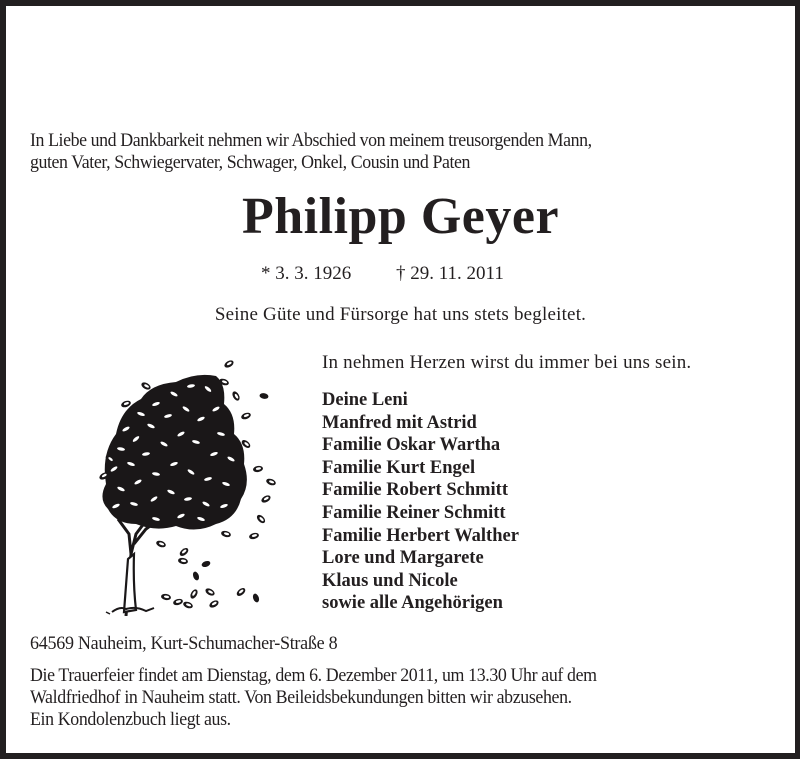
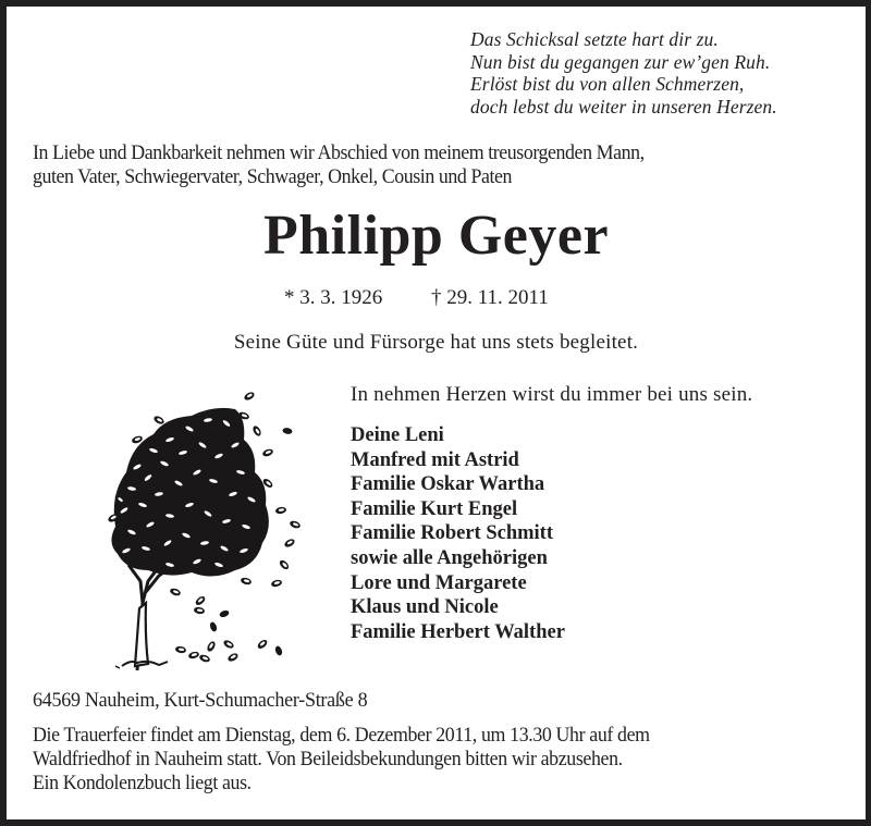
+ Das Schicksal setzte hart dir zu.
+ Nun bist du gegangen zur ew’gen Ruh.
+ Erlöst bist du von allen Schmerzen,
+ doch lebst du weiter in unseren Herzen.
  In Liebe und Dankbarkeit nehmen wir Abschied von meinem treusorgenden Mann,
  guten Vater, Schwiegervater, Schwager, Onkel, Cousin und Paten
  Philipp Geyer
  * 3. 3. 1926 † 29. 11. 2011
  Seine Güte und Fürsorge hat uns stets begleitet.
  In nehmen Herzen wirst du immer bei uns sein.
  Deine Leni
  Manfred mit Astrid
  Familie Oskar Wartha
  Familie Kurt Engel
  Familie Robert Schmitt
- Familie Reiner Schmitt
- Familie Herbert Walther
+ sowie alle Angehörigen
  Lore und Margarete
  Klaus und Nicole
- sowie alle Angehörigen
+ Familie Herbert Walther
  64569 Nauheim, Kurt-Schumacher-Straße 8
  Die Trauerfeier findet am Dienstag, dem 6. Dezember 2011, um 13.30 Uhr auf dem
  Waldfriedhof in Nauheim statt. Von Beileidsbekundungen bitten wir abzusehen.
  Ein Kondolenzbuch liegt aus.
